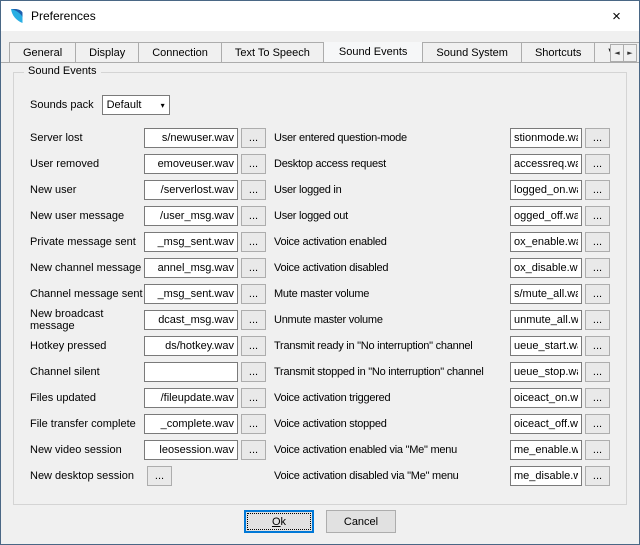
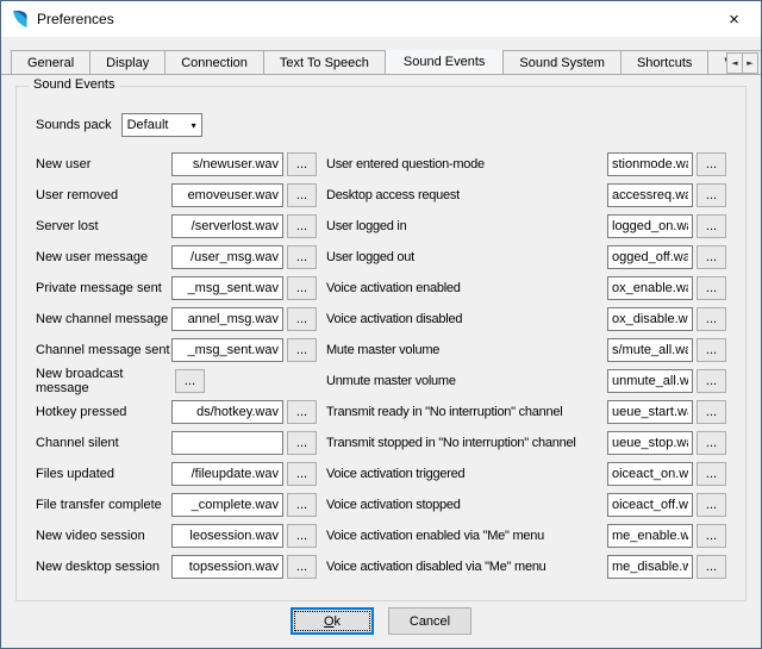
  Preferences
  ×
  General
  Display
  Connection
  Text To Speech
  Sound Events
  Sound System
  Shortcuts
  ◄
  ►
  Sound Events
  Sounds pack
  Default
  ▾
- Server lost
+ New user
  s/newuser.wav
  ...
  User removed
  emoveuser.wav
  ...
- New user
+ Server lost
  /serverlost.wav
  ...
  New user message
  /user_msg.wav
  ...
  Private message sent
  _msg_sent.wav
  ...
  New channel message
  annel_msg.wav
  ...
  Channel message sent
  _msg_sent.wav
  ...
  New broadcast message
- dcast_msg.wav
  ...
  Hotkey pressed
  ds/hotkey.wav
  ...
  Channel silent
  ...
  Files updated
  /fileupdate.wav
  ...
  File transfer complete
  _complete.wav
  ...
  New video session
  leosession.wav
  ...
  New desktop session
+ topsession.wav
  ...
  User entered question-mode
  stionmode.w
  ...
  Desktop access request
  accessreq.w
  ...
  User logged in
  logged_on.w
  ...
  User logged out
  ogged_off.wa
  ...
  Voice activation enabled
  ox_enable.w
  ...
  Voice activation disabled
  ox_disable.w
  ...
  Mute master volume
  s/mute_all.w
  ...
  Unmute master volume
  unmute_all.w
  ...
  Transmit ready in "No interruption" channel
  ueue_start.w
  ...
  Transmit stopped in "No interruption" channel
  ueue_stop.w
  ...
  Voice activation triggered
  oiceact_on.w
  ...
  Voice activation stopped
  oiceact_off.w
  ...
  Voice activation enabled via "Me" menu
  me_enable.w
  ...
  Voice activation disabled via "Me" menu
  me_disable.w
  ...
  Ok
  Cancel
